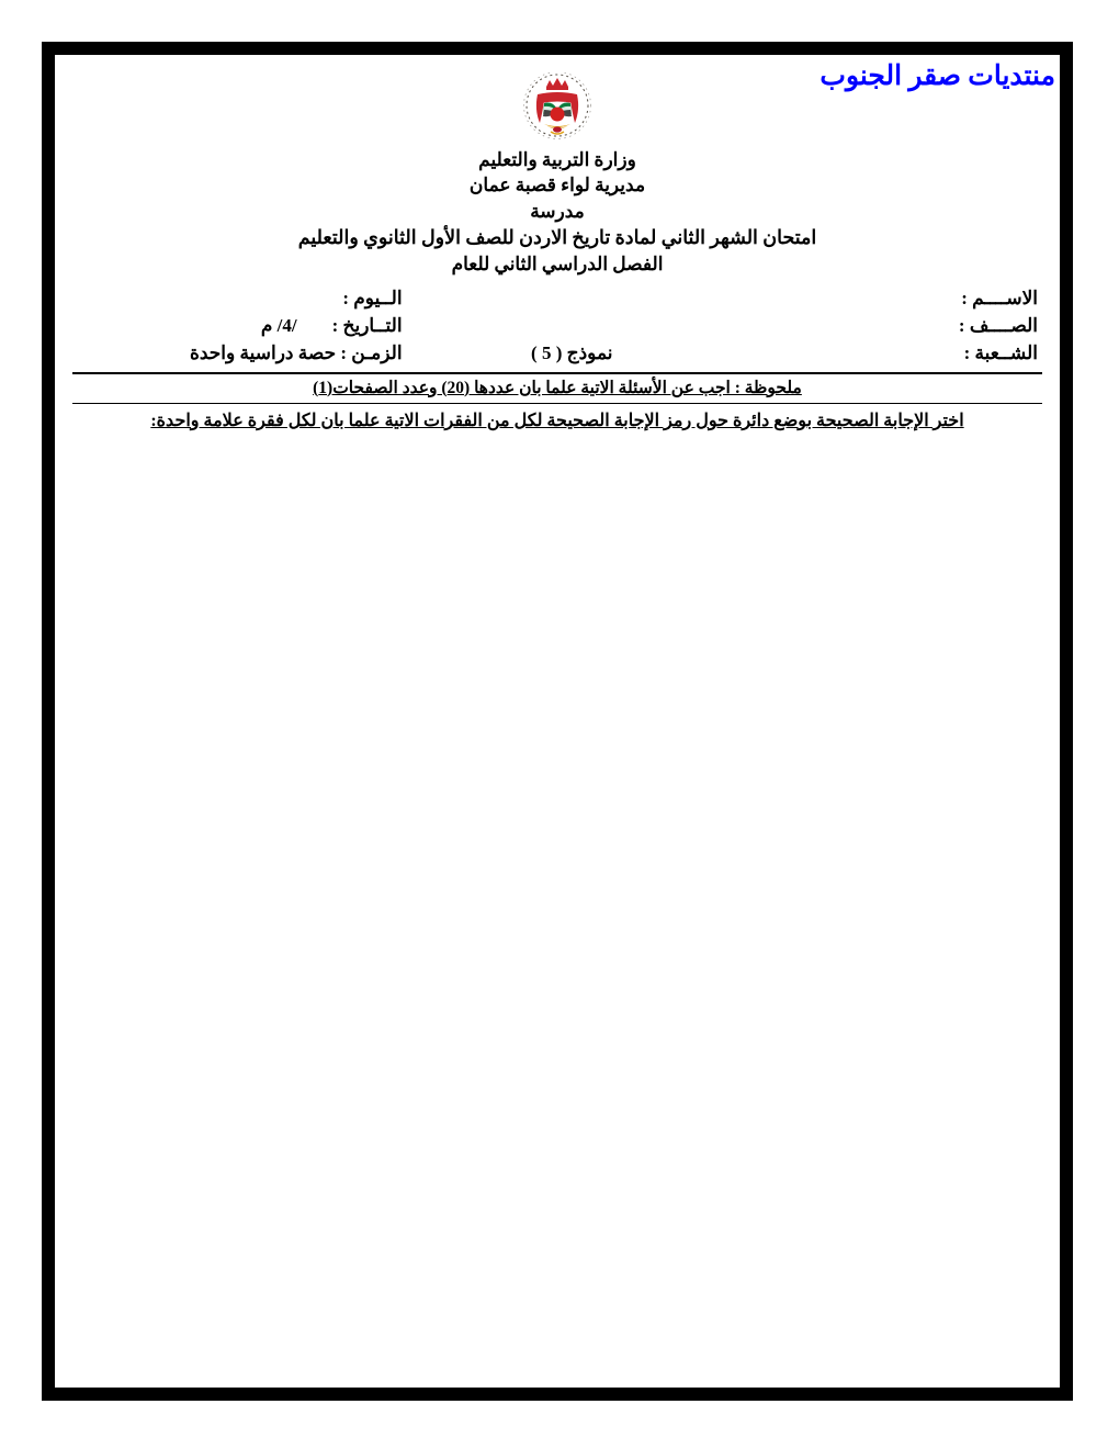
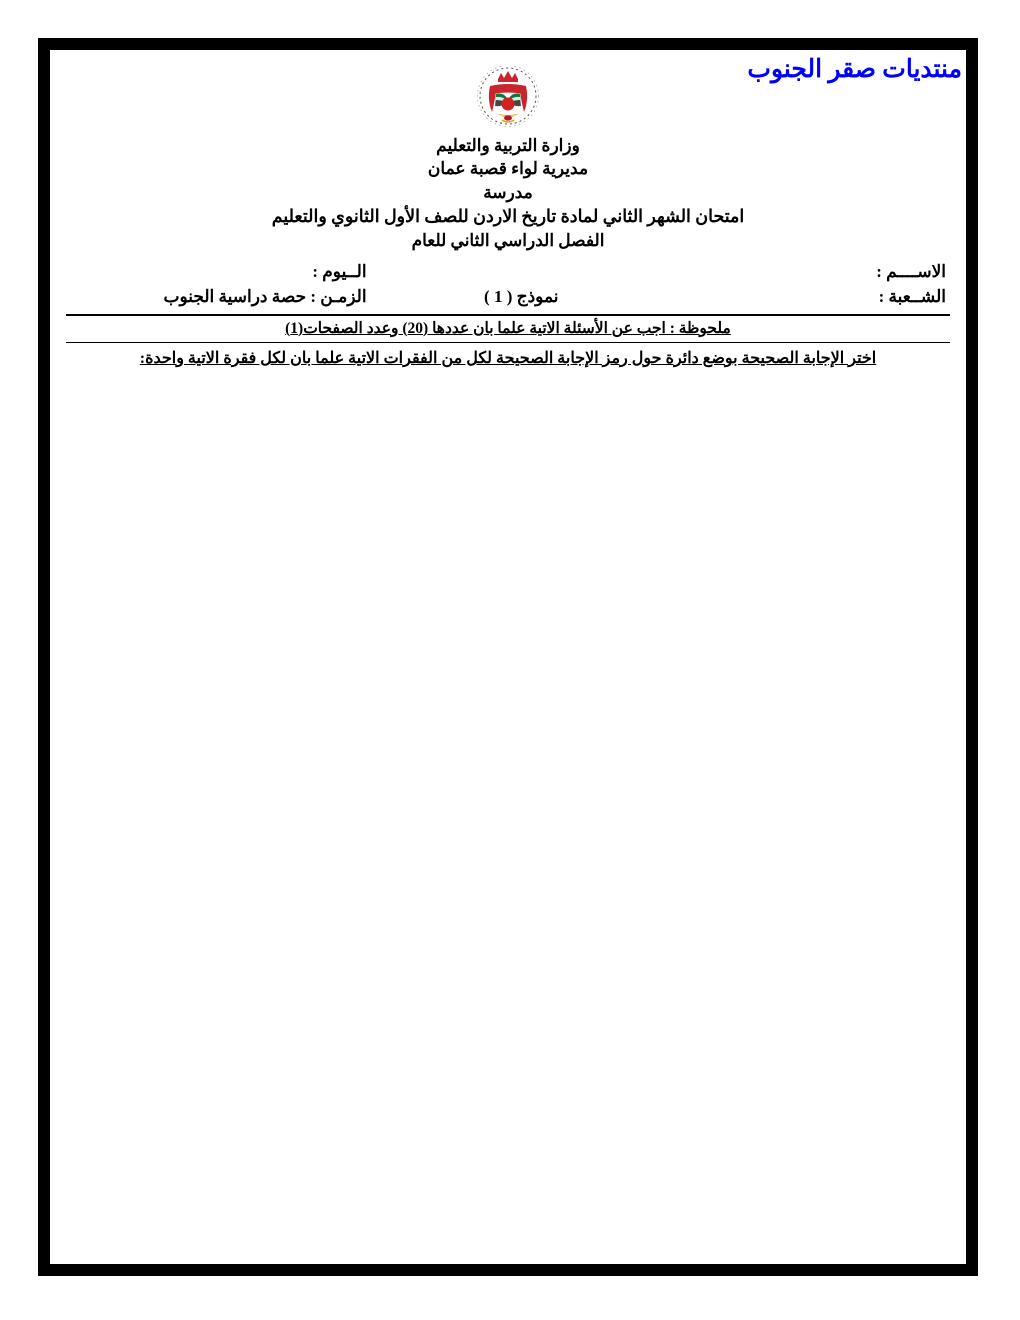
  منتديات صقر الجنوب
  وزارة التربية والتعليم
  مديرية لواء قصبة عمان
  مدرسة
  امتحان الشهر الثاني لمادة تاريخ الاردن للصف الأول الثانوي والتعليم
  الفصل الدراسي الثاني للعام
  الاســــم :
  الــيوم :
- الصــــف :
- التــاريخ :
- /4/ م
  الشــعبة :
- نموذج ( 5 )
+ نموذج ( 1 )
- الزمـن : حصة دراسية واحدة
+ الزمـن : حصة دراسية الجنوب
  ملحوظة : اجب عن الأسئلة الاتية علما بان عددها (20) وعدد الصفحات(1)
- اختر الإجابة الصحيحة بوضع دائرة حول رمز الإجابة الصحيحة لكل من الفقرات الاتية علما بان لكل فقرة علامة واحدة:
+ اختر الإجابة الصحيحة بوضع دائرة حول رمز الإجابة الصحيحة لكل من الفقرات الاتية علما بان لكل فقرة الاتية واحدة:
